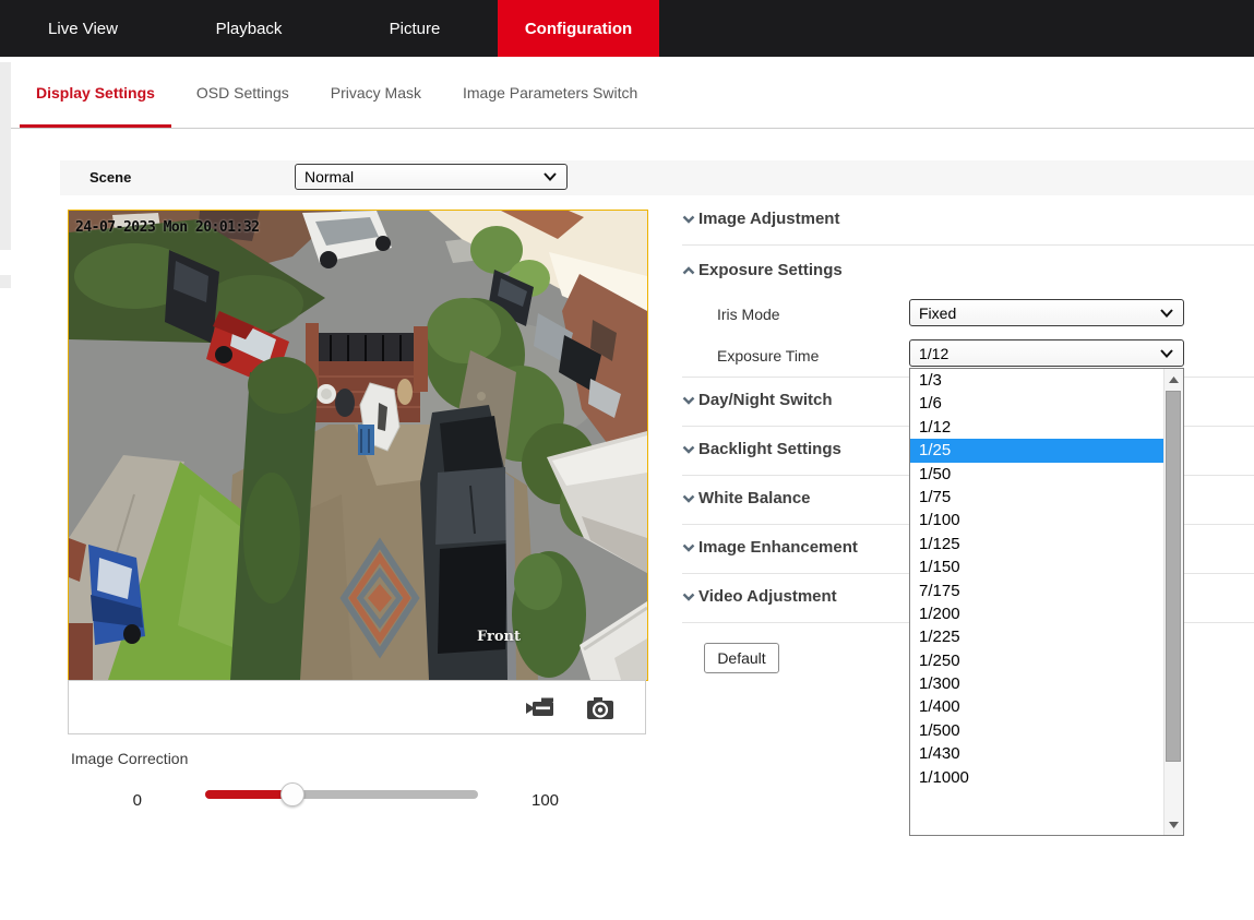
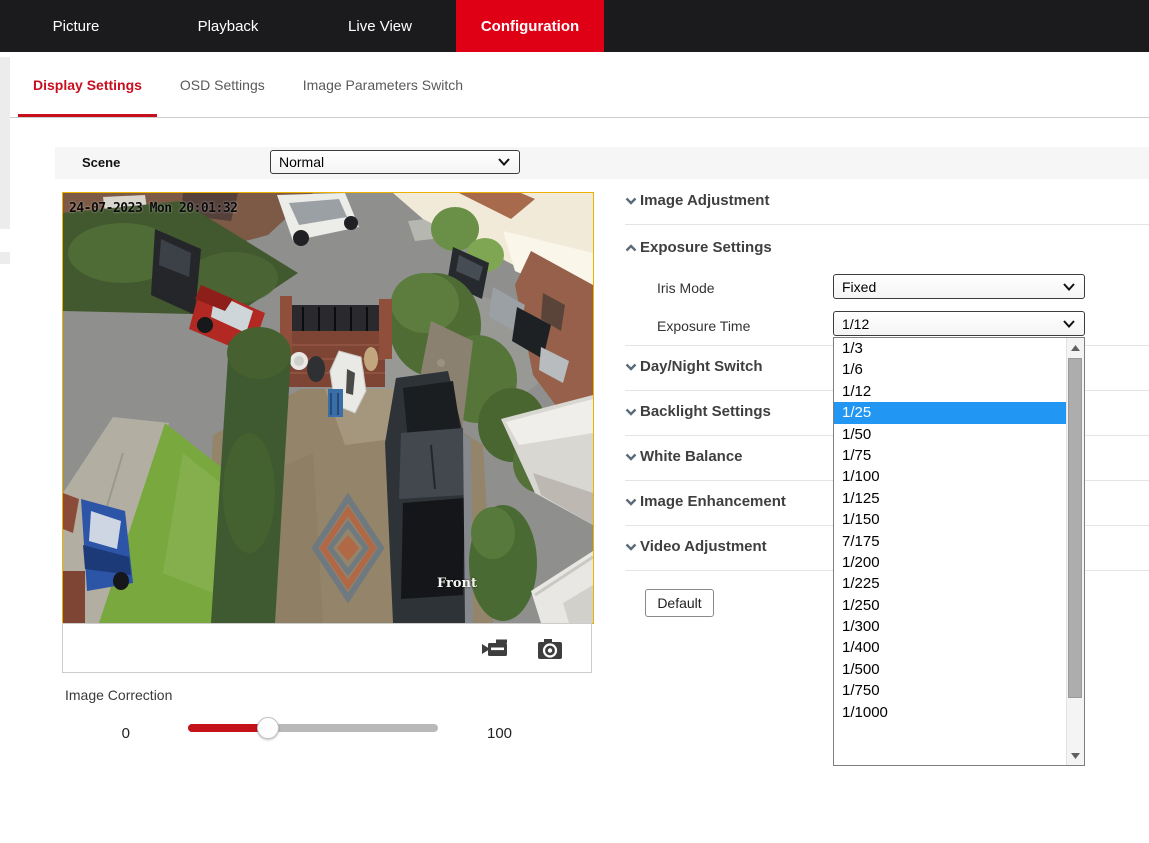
- Live View
+ Picture
  Playback
- Picture
+ Live View
  Configuration
  Display Settings
  OSD Settings
- Privacy Mask
  Image Parameters Switch
  Scene
  Normal
  24-07-2023 Mon 20:01:32
  Front
  Image Correction
  0
  100
  Image Adjustment
  Exposure Settings
  Iris Mode
  Fixed
  Exposure Time
  1/12
  Day/Night Switch
  Backlight Settings
  White Balance
  Image Enhancement
  Video Adjustment
  Default
  1/3
  1/6
  1/12
  1/25
  1/50
  1/75
  1/100
  1/125
  1/150
  7/175
  1/200
  1/225
  1/250
  1/300
  1/400
  1/500
- 1/430
+ 1/750
  1/1000
